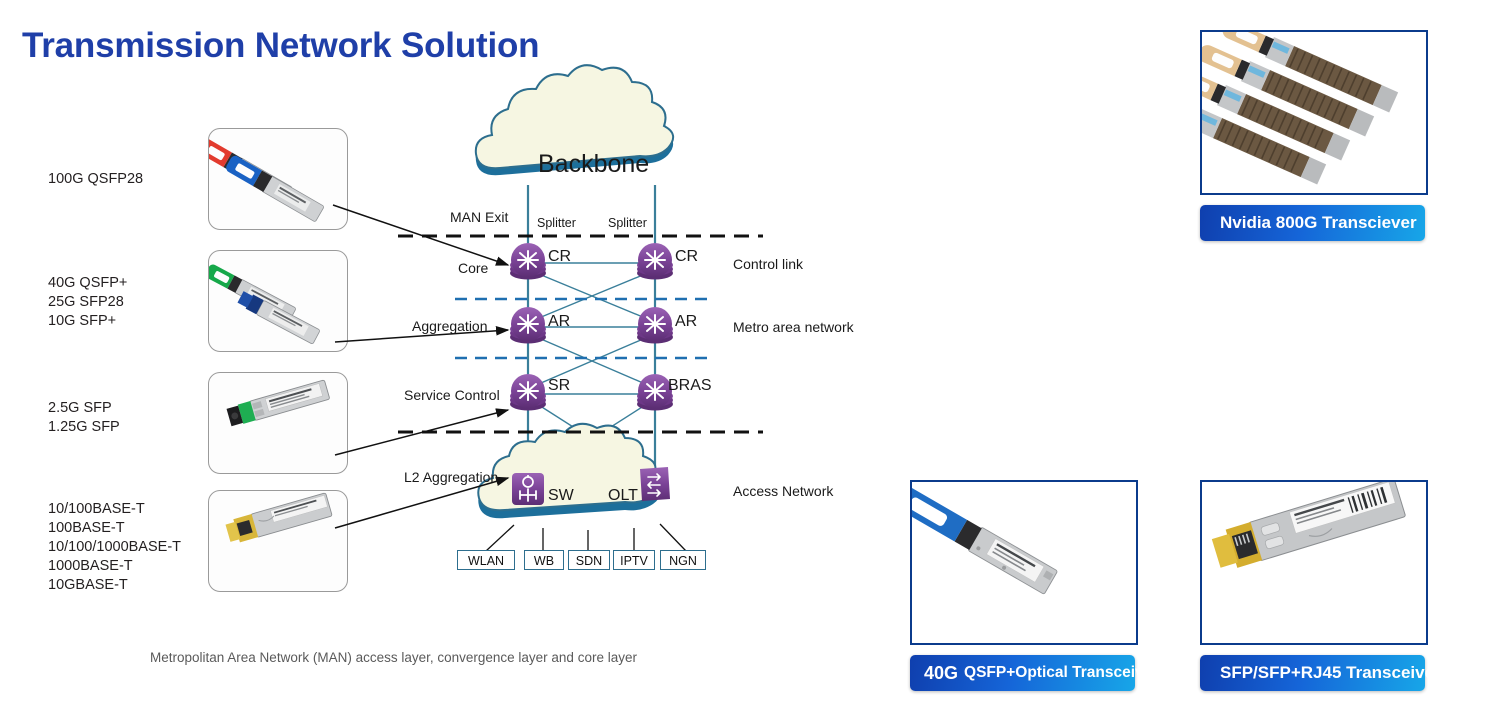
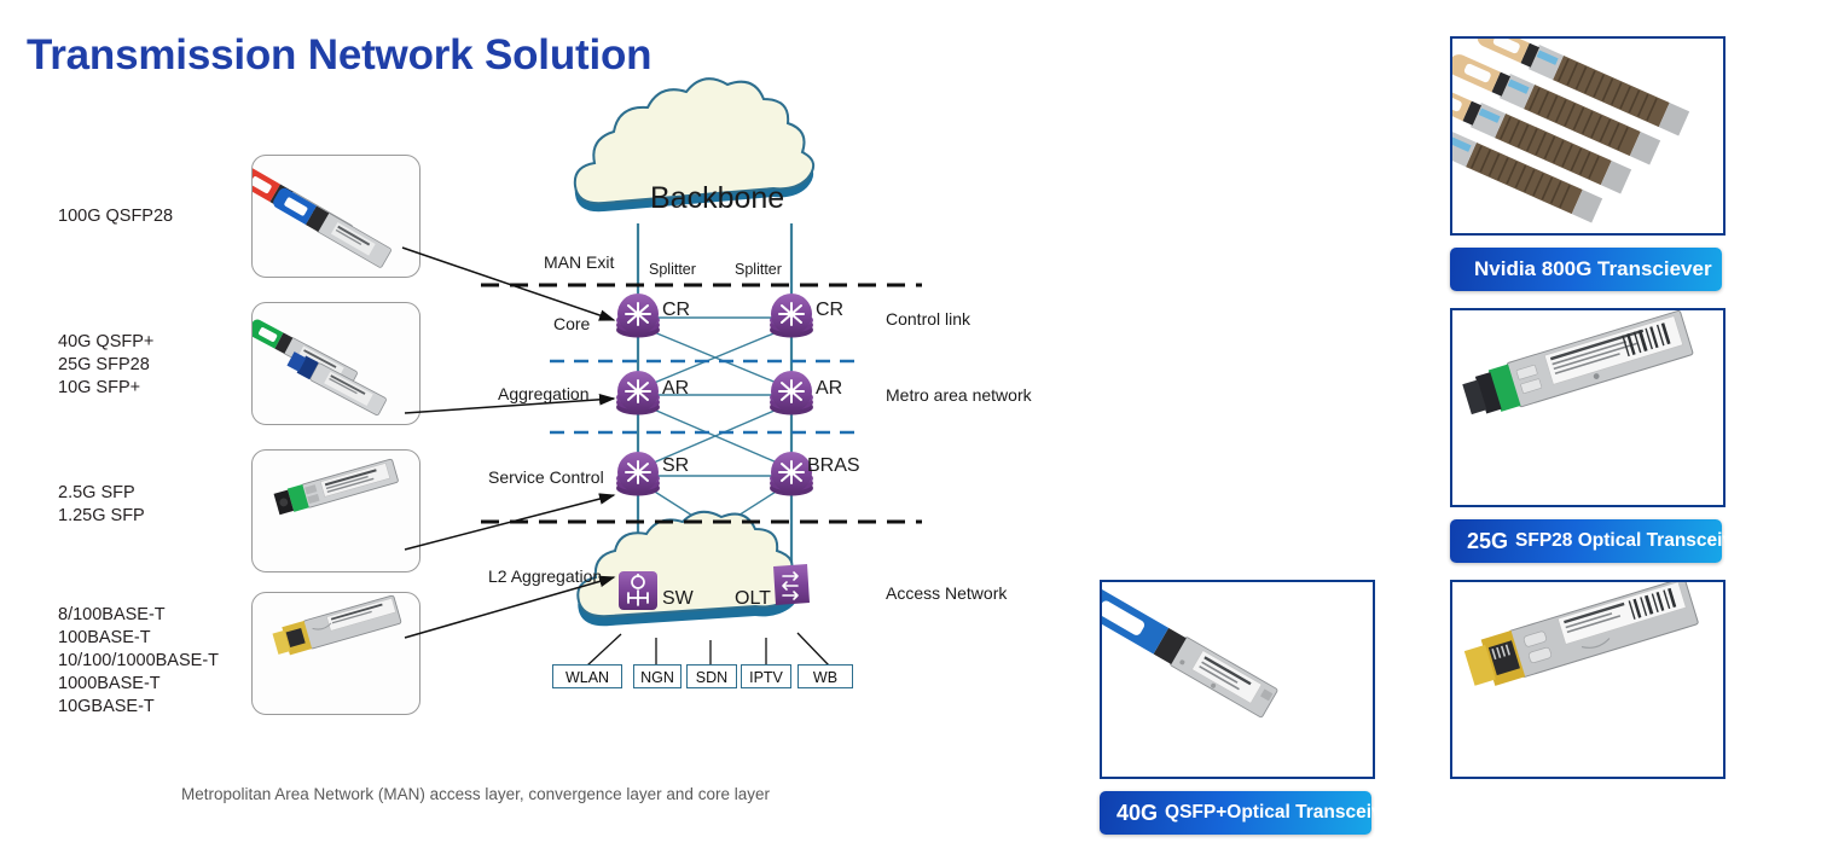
  Transmission Network Solution
  100G QSFP28
  40G QSFP+
  25G SFP28
  10G SFP+
  2.5G SFP
  1.25G SFP
- 10/100BASE-T
+ 8/100BASE-T
  100BASE-T
  10/100/1000BASE-T
  1000BASE-T
  10GBASE-T
  Backbone
  MAN Exit
  Splitter
  Splitter
  Core
  Aggregation
  Service Control
  L2 Aggregation
  CR
  CR
  AR
  AR
  SR
  BRAS
  SW
  OLT
  Control link
  Metro area network
  Access Network
  WLAN
- WB
+ NGN
  SDN
  IPTV
- NGN
+ WB
  Metropolitan Area Network (MAN) access layer, convergence layer and core layer
  Nvidia 800G Transciever
+ 25G
+ SFP28 Optical Transceiver
  40G
  QSFP+Optical Transceiver
- SFP/SFP+RJ45 Transceiver
